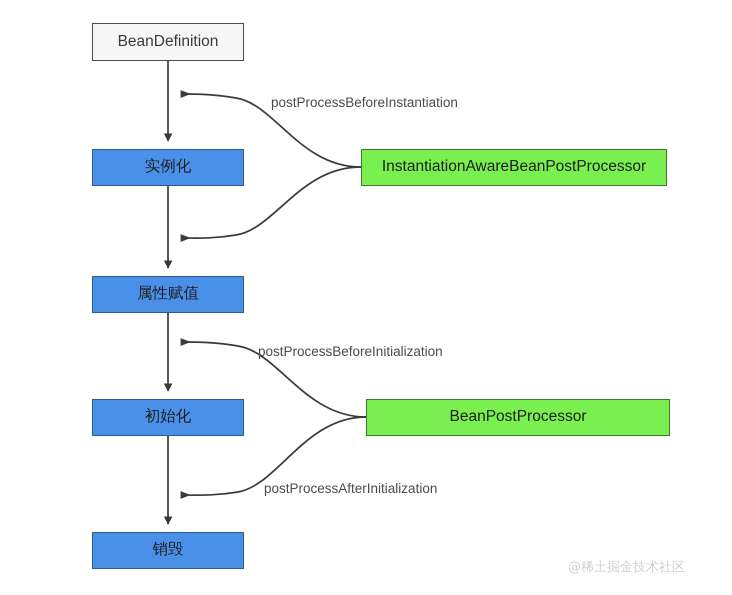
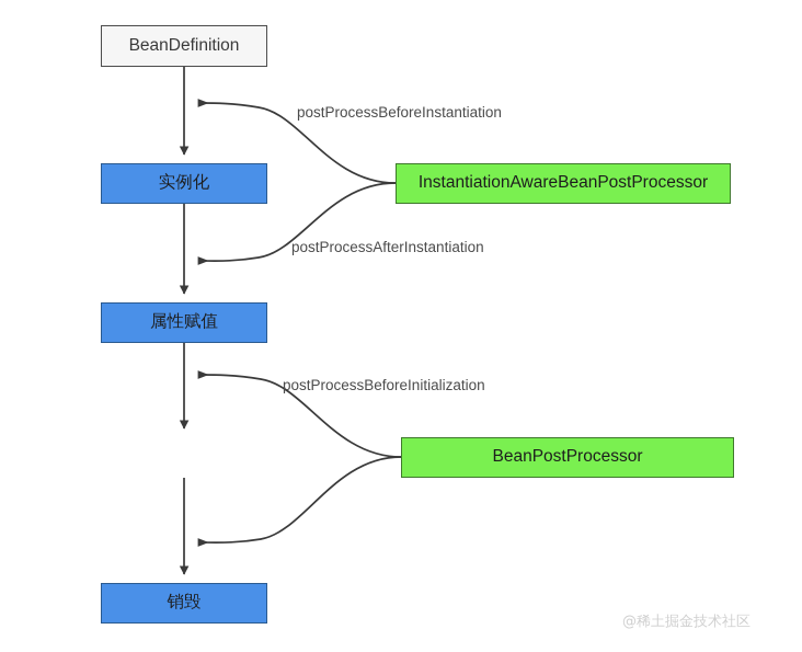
  BeanDefinition
  实例化
  属性赋值
- 初始化
  销毁
  InstantiationAwareBeanPostProcessor
  BeanPostProcessor
  postProcessBeforeInstantiation
+ postProcessAfterInstantiation
  postProcessBeforeInitialization
- postProcessAfterInitialization
  @稀土掘金技术社区
